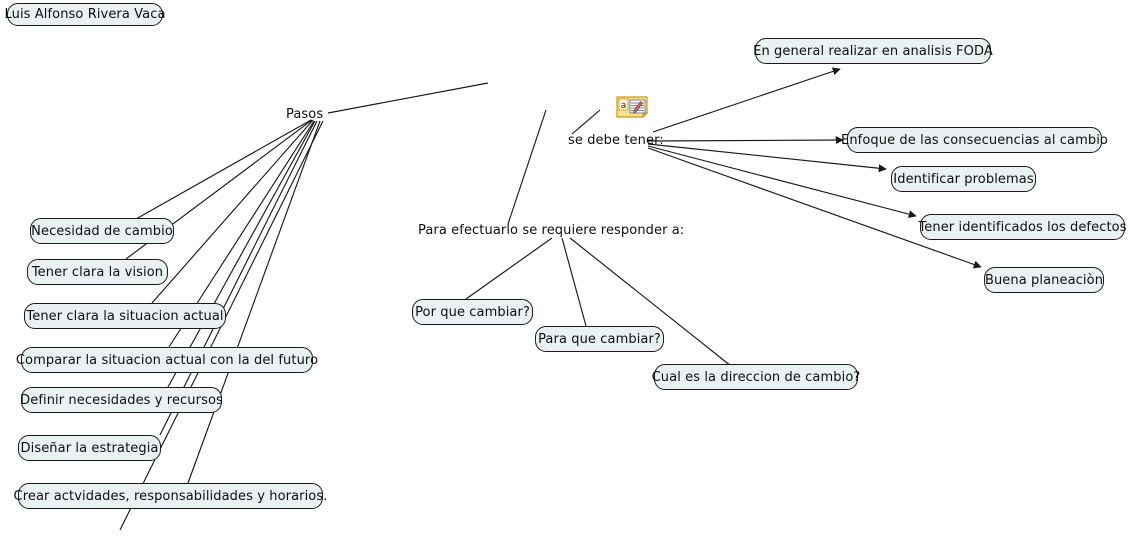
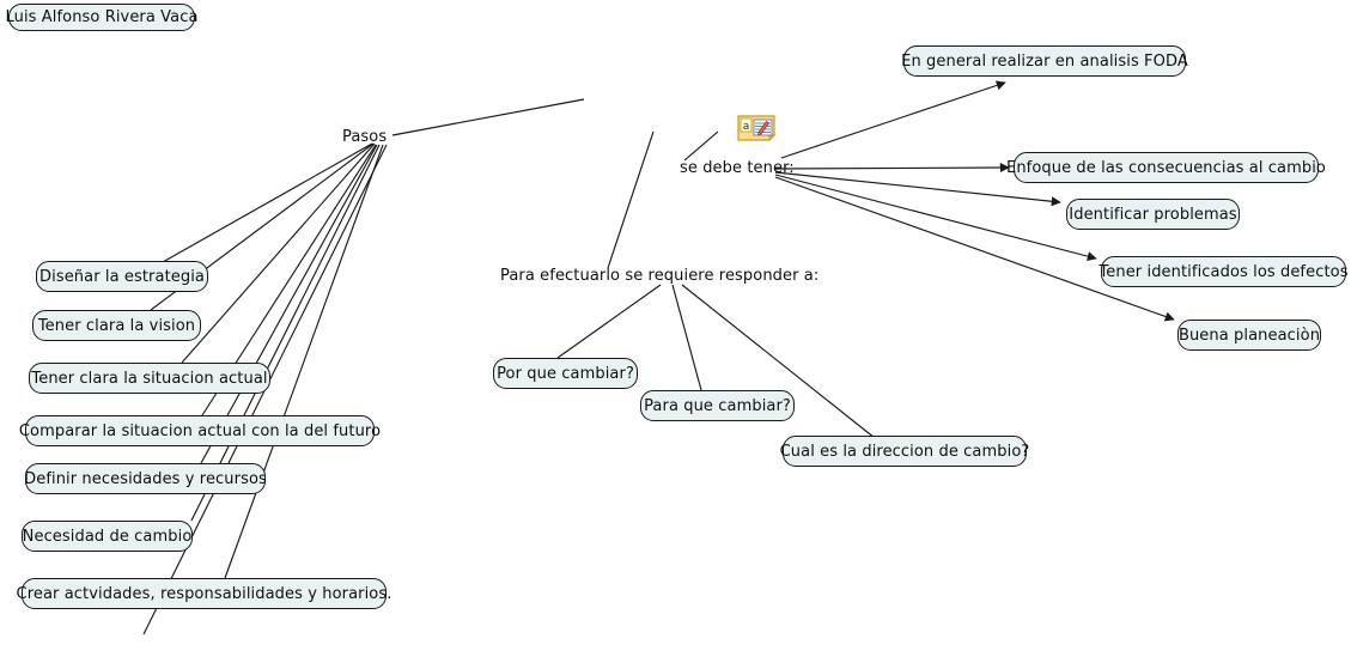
  Luis Alfonso Rivera Vaca
  a
  Pasos
  se debe tener:
  Para efectuarlo se requiere responder a:
- Necesidad de cambio
+ Diseñar la estrategia
  Tener clara la vision
  Tener clara la situacion actual
  Comparar la situacion actual con la del futuro
  Definir necesidades y recursos
- Diseñar la estrategia
+ Necesidad de cambio
  Crear actvidades, responsabilidades y horarios.
  En general realizar en analisis FODA
  Enfoque de las consecuencias al cambio
  Identificar problemas
  Tener identificados los defectos
  Buena planeaciòn
  Por que cambiar?
  Para que cambiar?
  Cual es la direccion de cambio?
